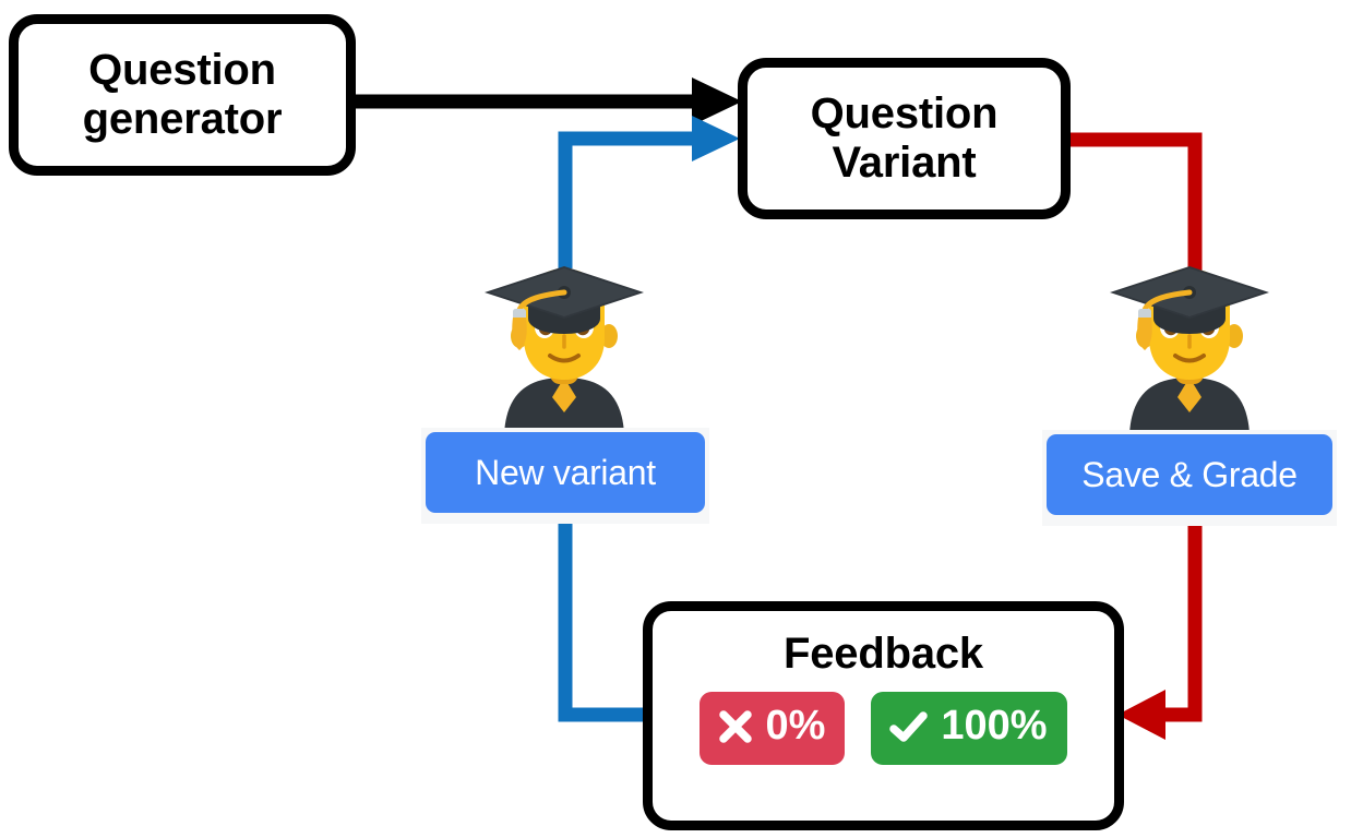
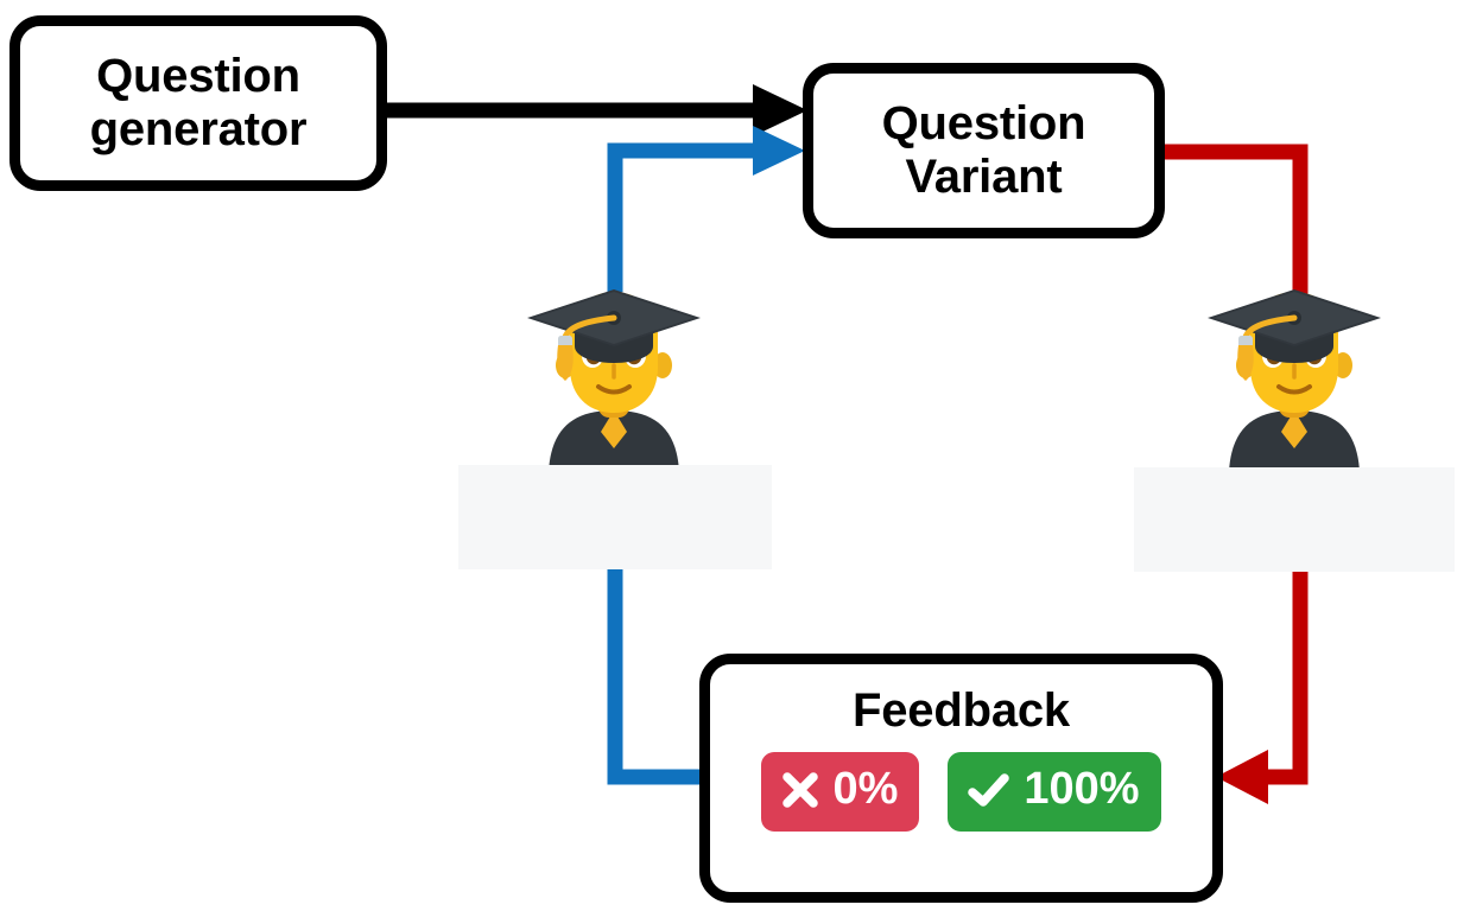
  Question
  generator
  Question
  Variant
  Feedback
  0%
  100%
- New variant
- Save & Grade
